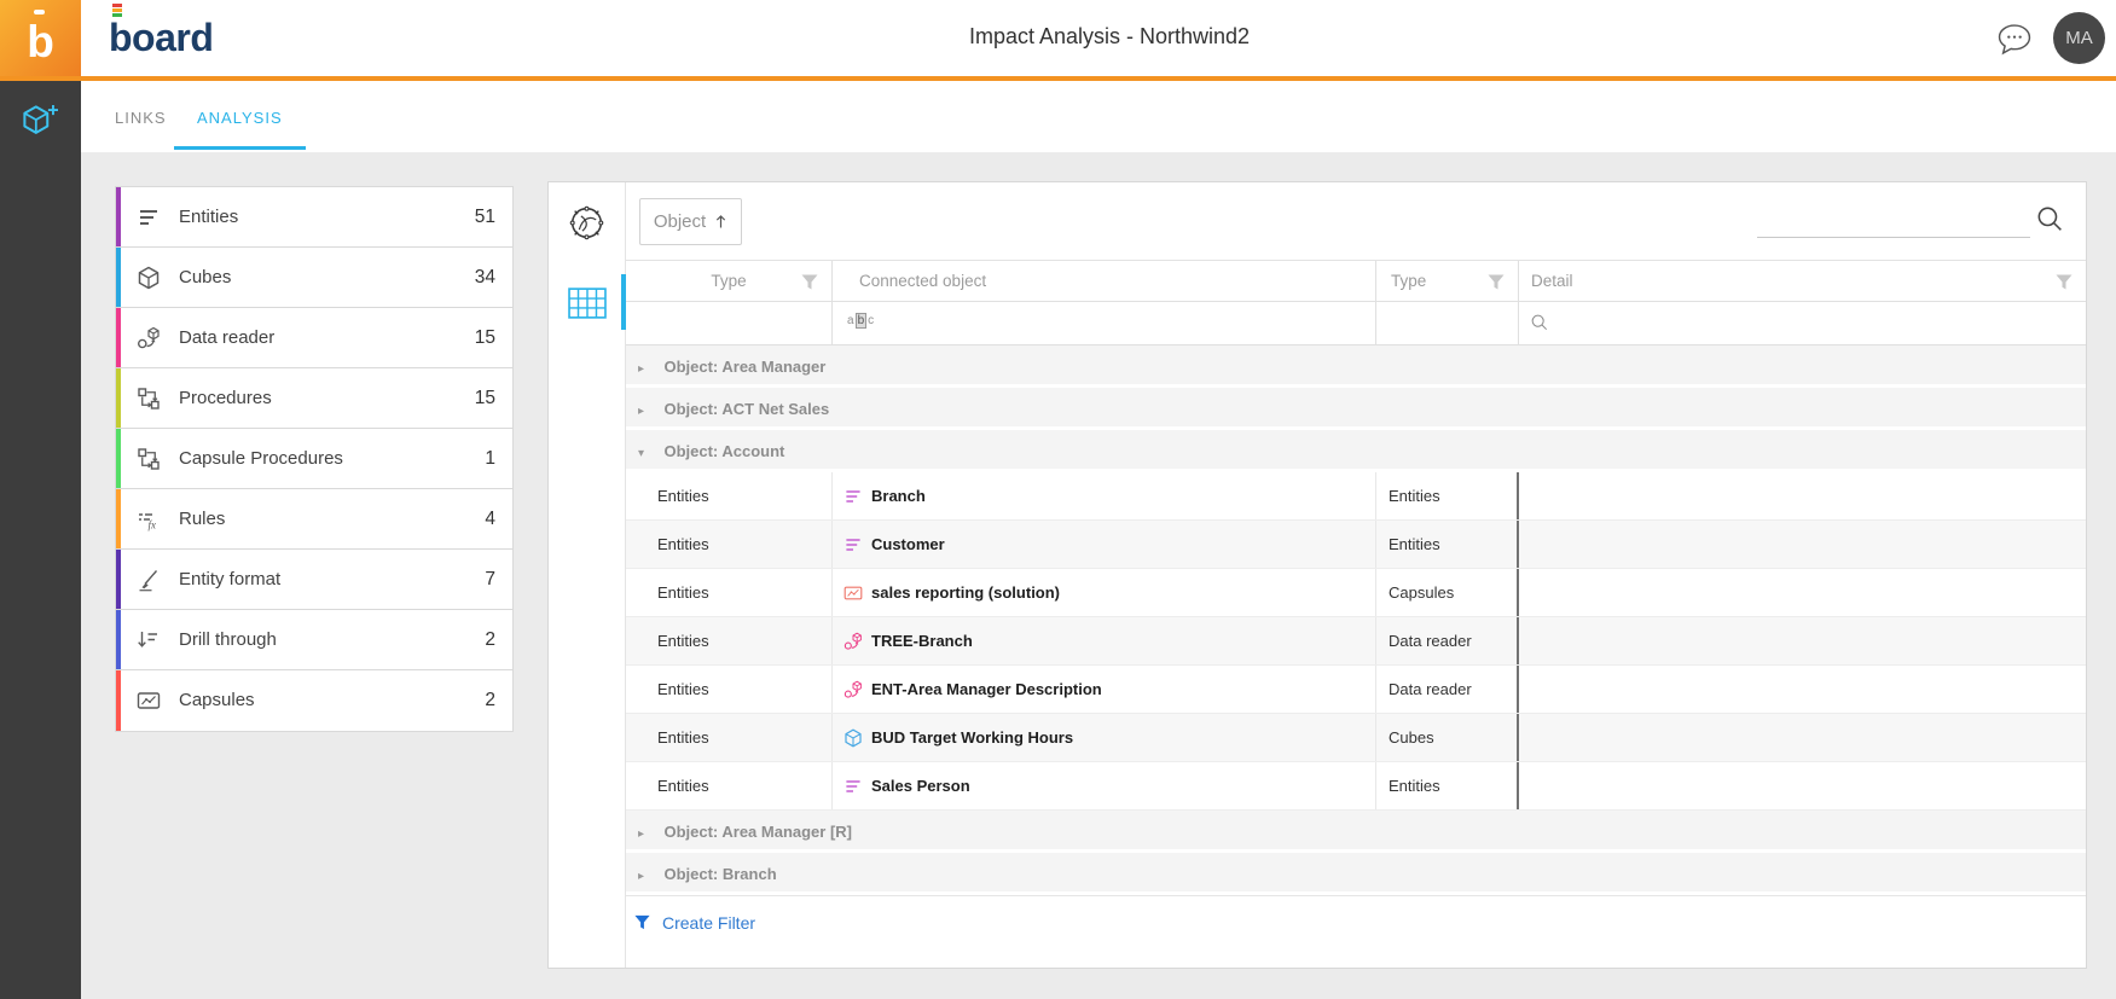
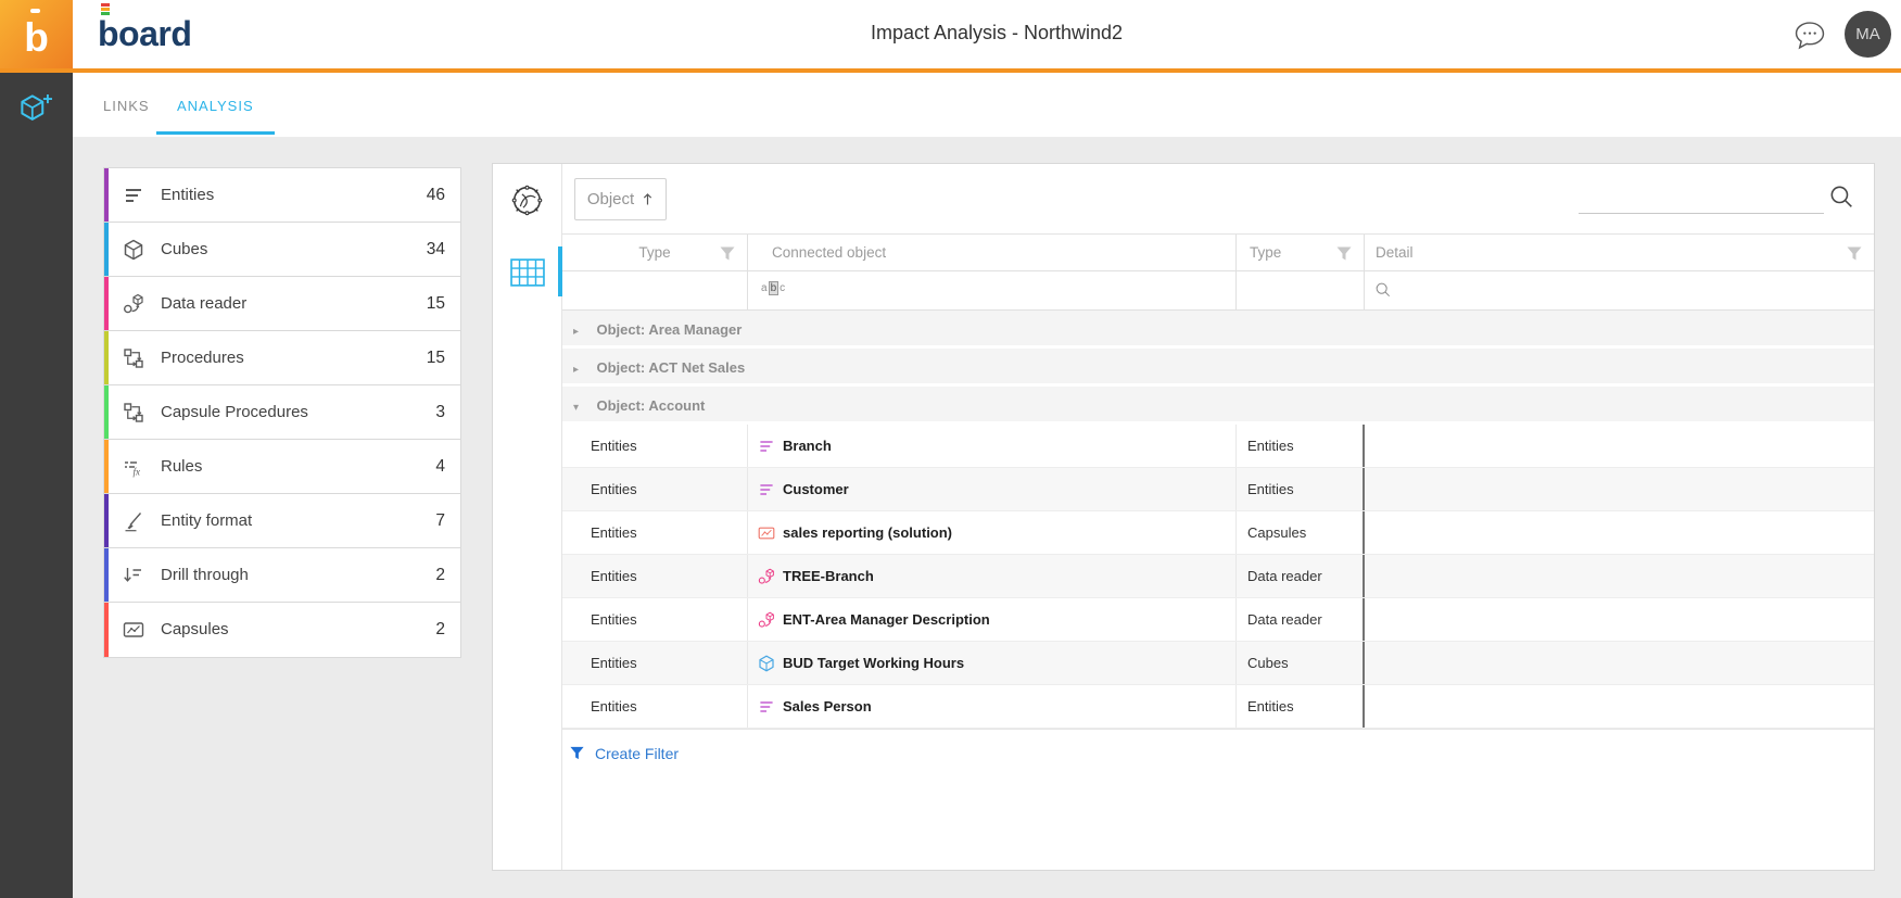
  b
  board
  Impact Analysis - Northwind2
  MA
  LINKS
  ANALYSIS
  Entities
- 51
+ 46
  Cubes
  34
  Data reader
  15
  Procedures
  15
  Capsule Procedures
- 1
+ 3
  Rules
  4
  Entity format
  7
  Drill through
  2
  Capsules
  2
  Object
  Type
  Connected object
  Type
  Detail
  a b c
  ▸ Object: Area Manager
  ▸ Object: ACT Net Sales
  ▾ Object: Account
  Entities
  Branch
  Entities
  Entities
  Customer
  Entities
  Entities
  sales reporting (solution)
  Capsules
  Entities
  TREE-Branch
  Data reader
  Entities
  ENT-Area Manager Description
  Data reader
  Entities
  BUD Target Working Hours
  Cubes
  Entities
  Sales Person
  Entities
- ▸ Object: Area Manager [R]
- ▸ Object: Branch
  Create Filter
